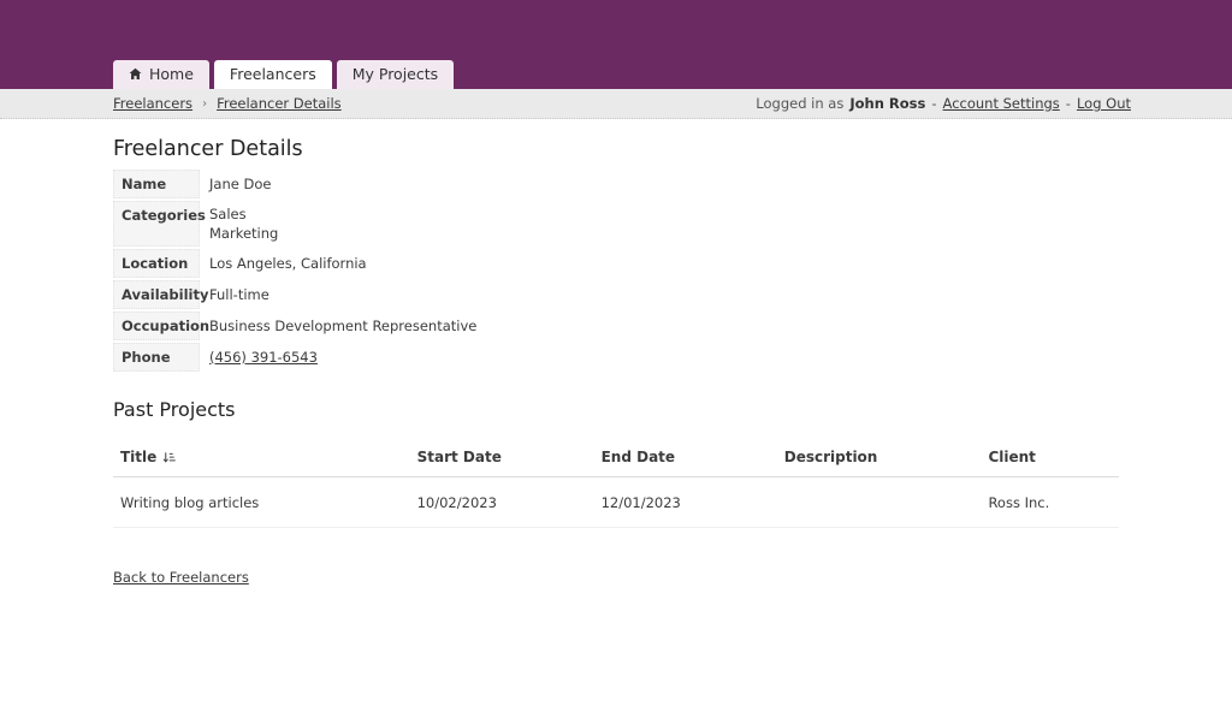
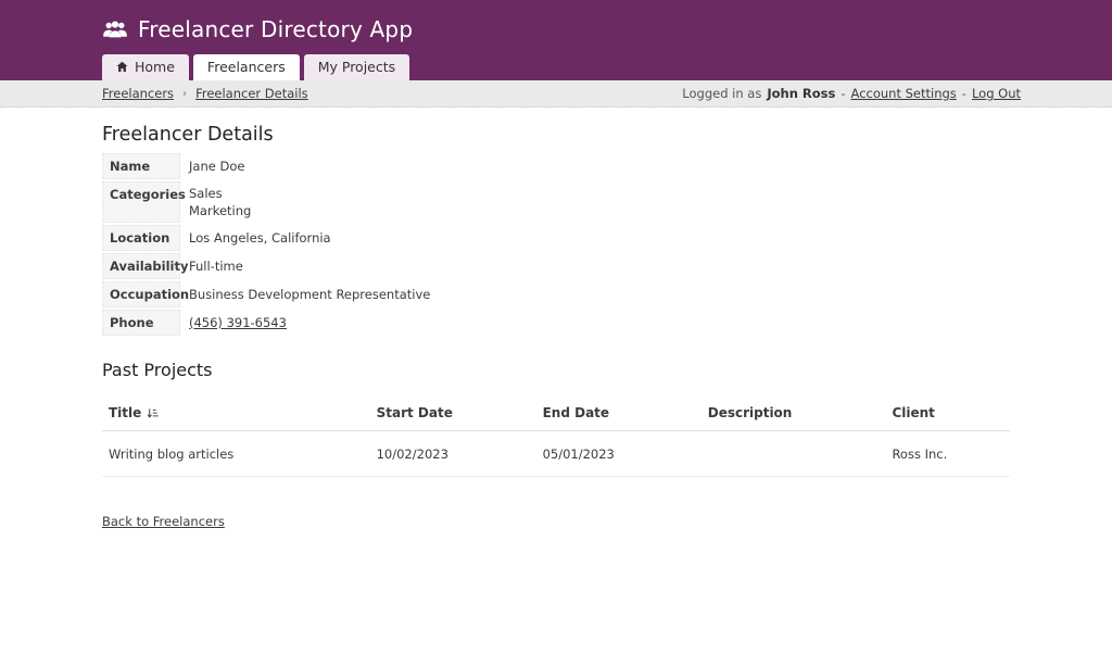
+ Freelancer Directory App
  Home
  Freelancers
  My Projects
  Freelancers
  ›
  Freelancer Details
  Logged in as
  John Ross
  -
  Account Settings
  -
  Log Out
  Freelancer Details
  Name
  Jane Doe
  Categorie
  Sales
  Marketing
  Location
  Los Angeles, California
  Availabilit
  Full-time
  Occupatio
  Business Development Representative
  Phone
  (456) 391-6543
  Past Projects
  Title	Start Date	End Date	Description	Client
- Writing blog articles	10/02/2023	12/01/2023		Ross Inc.
+ Writing blog articles	10/02/2023	05/01/2023		Ross Inc.
  Back to Freelancers
